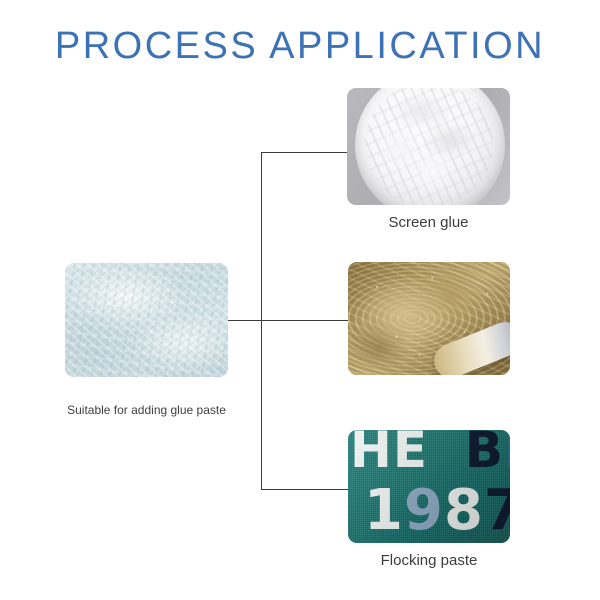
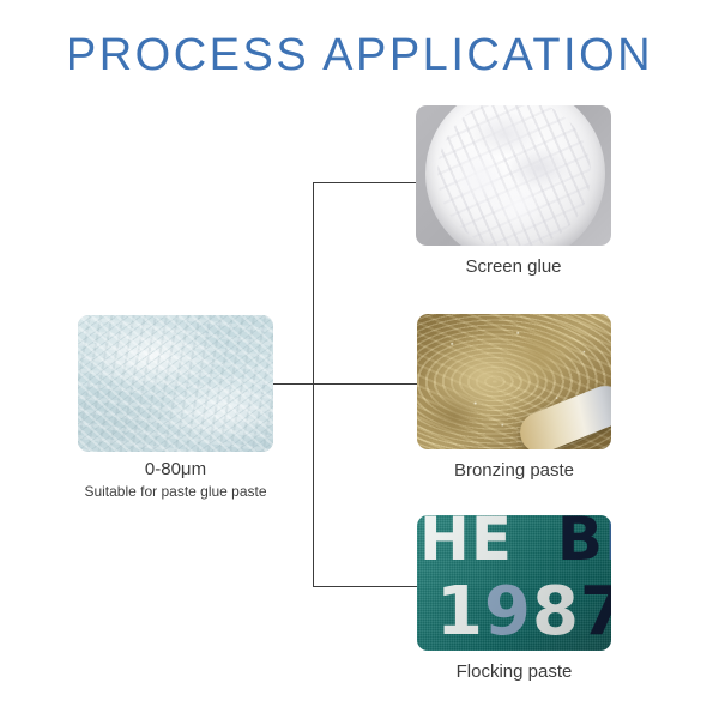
  PROCESS APPLICATION
+ 0-80μm
- Suitable for adding glue paste
+ Suitable for paste glue paste
  Screen glue
+ Bronzing paste
  Flocking paste
